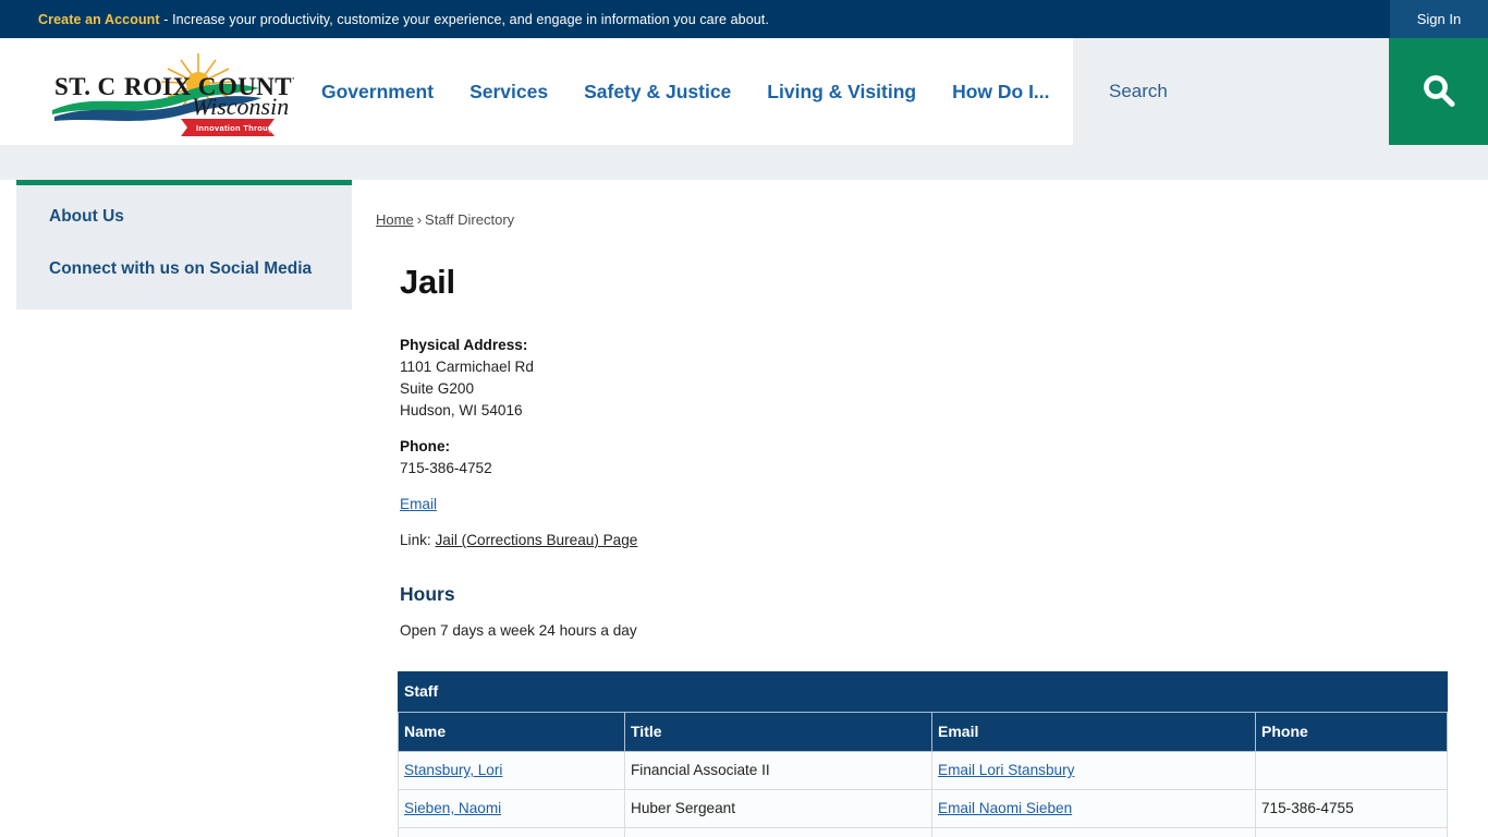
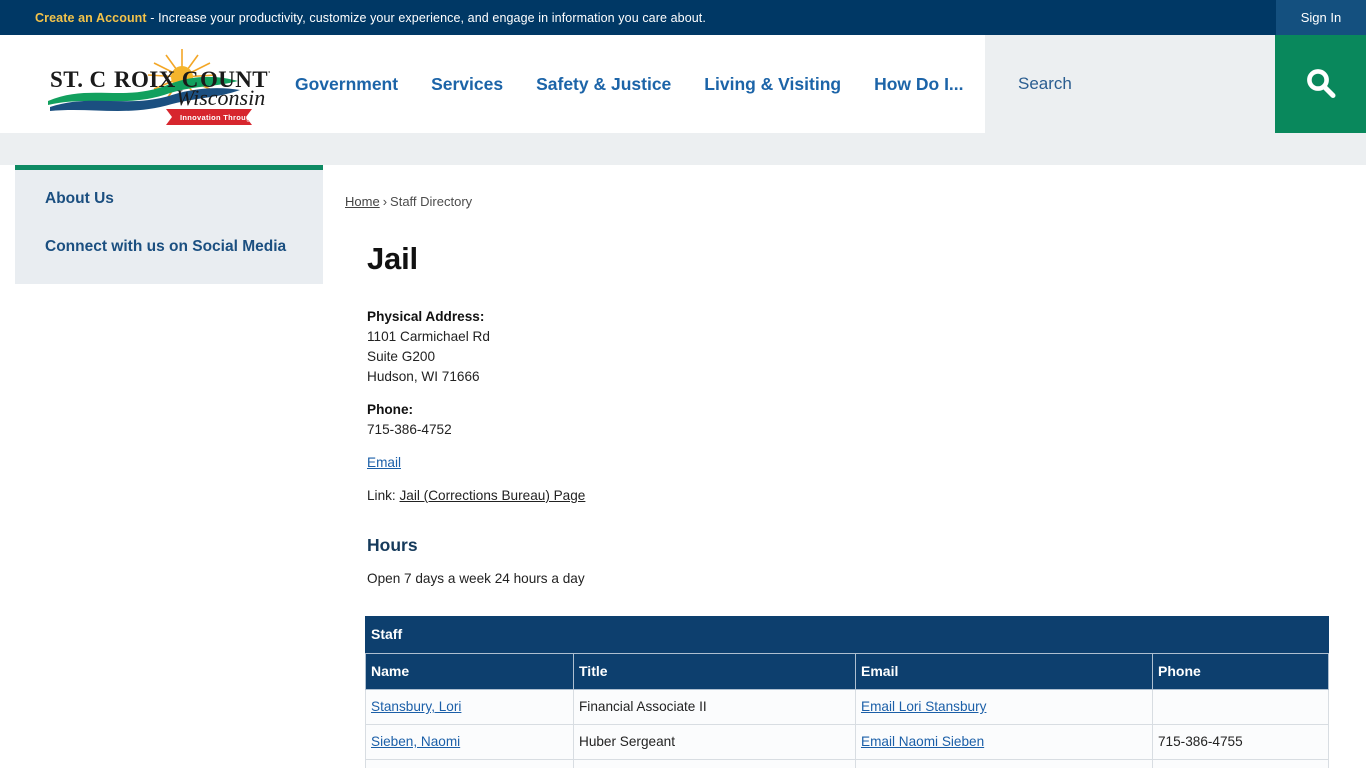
  Create an Account - Increase your productivity, customize your experience, and engage in information you care about.
  Sign In
  ST. C
  ROIX C
  OUNT
  Wisconsin
  Government
  Services
  Safety & Justice
  Living & Visiting
  How Do I...
  Search
  About Us
  Connect with us on Social Media
  Home › Staff Directory
  Jail
  Physical Address:
  1101 Carmichael Rd
  Suite G200
- Hudson, WI 54016
+ Hudson, WI 71666
  Phone:
  715-386-4752
  Email
  Link: Jail (Corrections Bureau) Page
  Hours
  Open 7 days a week 24 hours a day
  Staff
  Name	Title	Email	Phone
  Stansbury, Lori	Financial Associate II	Email Lori Stansbury
  Sieben, Naomi	Huber Sergeant	Email Naomi Sieben	715-386-4755
